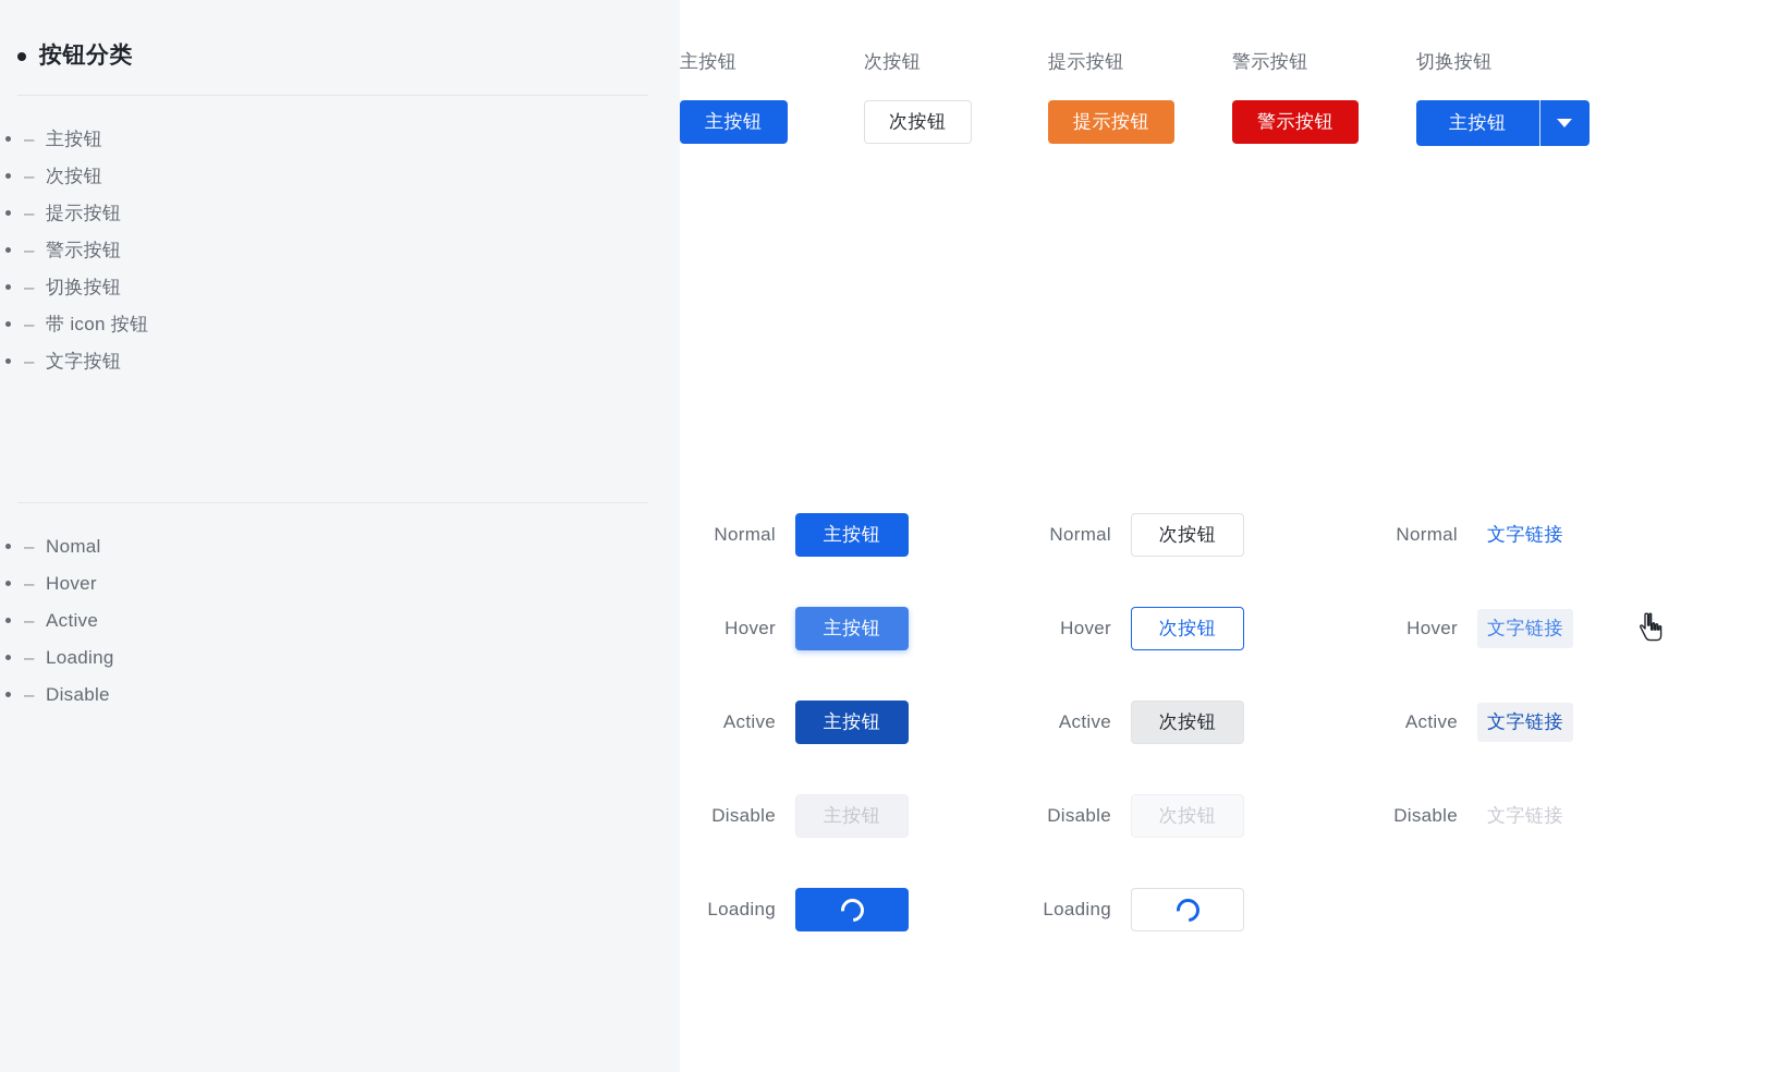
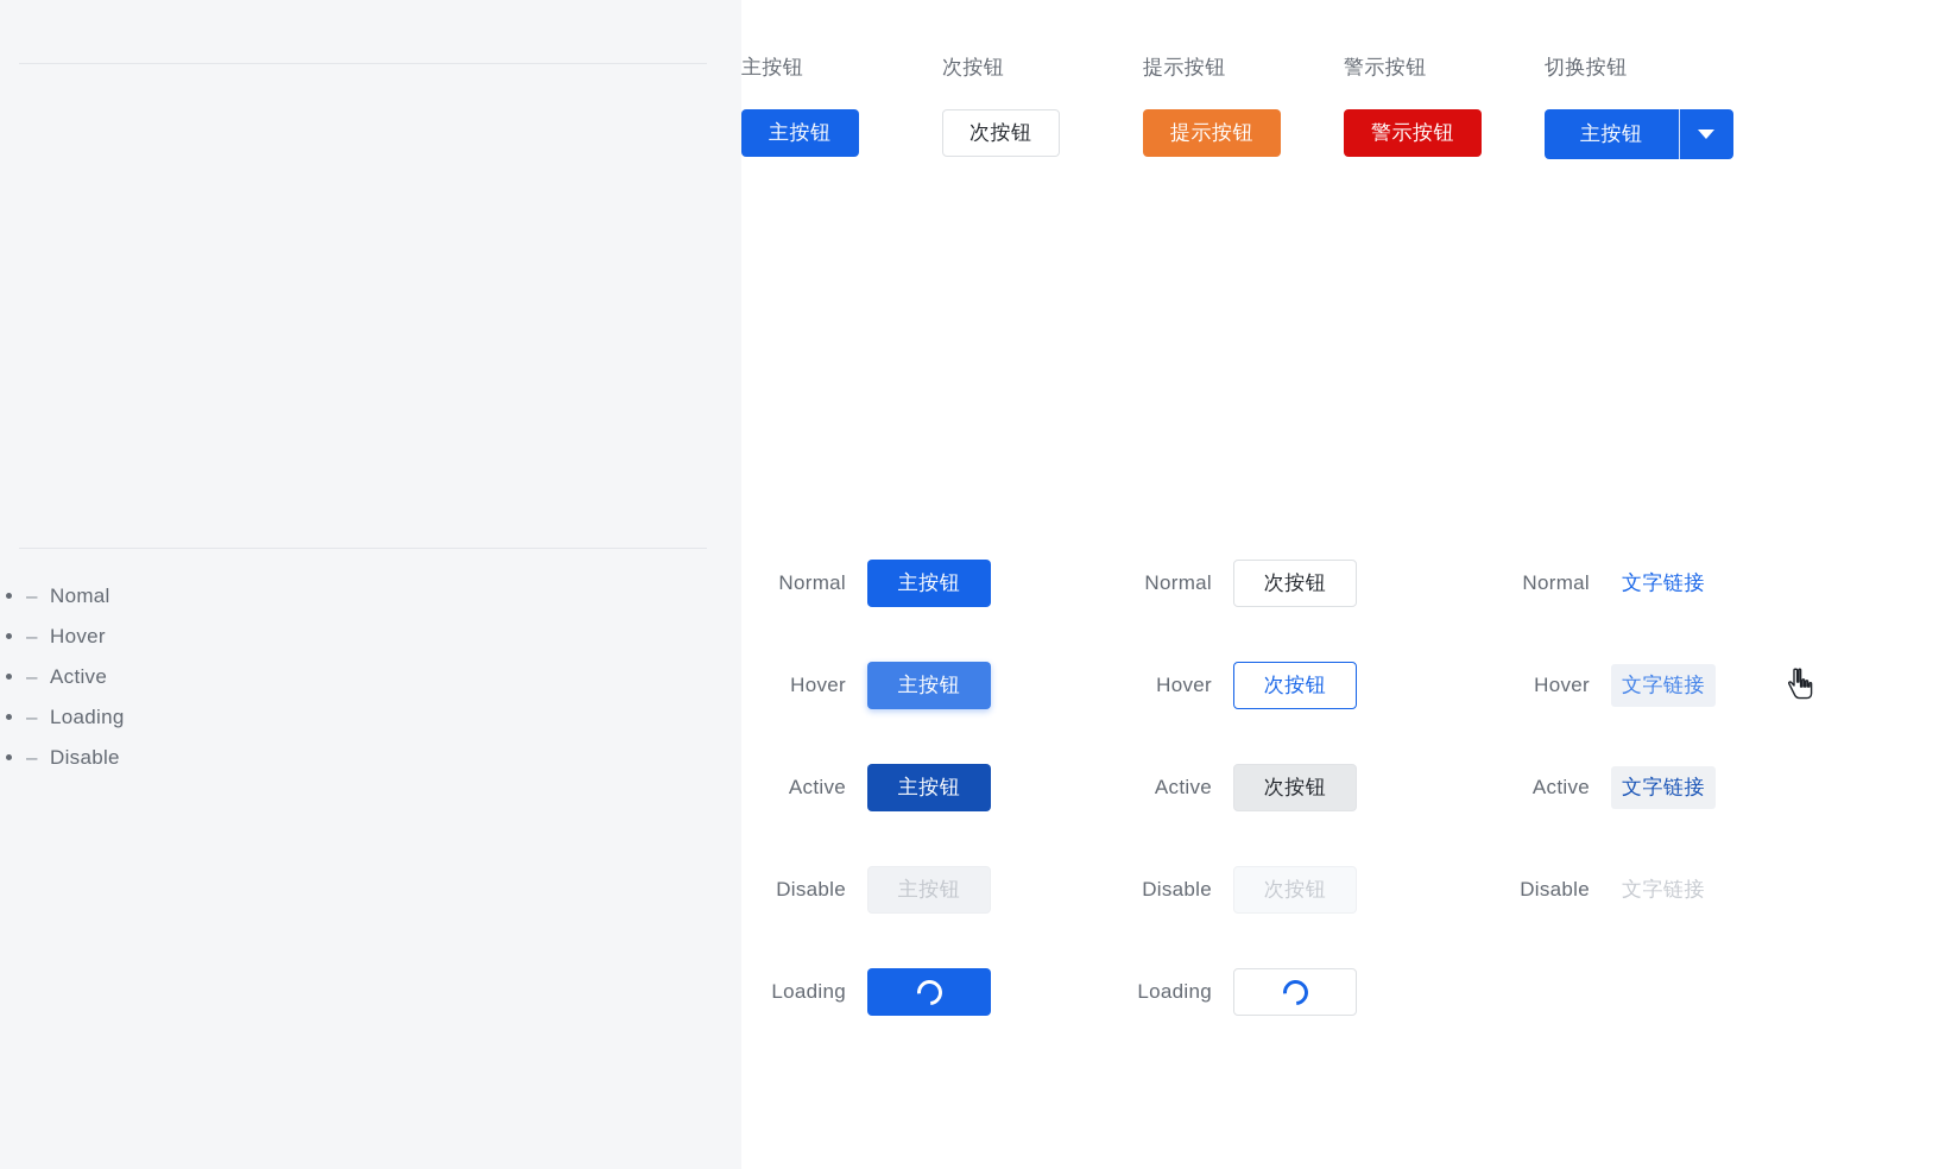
- 按钮分类
- – 主按钮
- – 次按钮
- – 提示按钮
- – 警示按钮
- – 切换按钮
- – 带 icon 按钮
- – 文字按钮
  – Nomal
  – Hover
  – Active
  – Loading
  – Disable
  主按钮
  主按钮
  次按钮
  次按钮
  提示按钮
  提示按钮
  警示按钮
  警示按钮
  切换按钮
  主按钮
  Normal
  主按钮
  Normal
  次按钮
  Normal
  文字链接
  Hover
  主按钮
  Hover
  次按钮
  Hover
  文字链接
  Active
  主按钮
  Active
  次按钮
  Active
  文字链接
  Disable
  主按钮
  Disable
  次按钮
  Disable
  文字链接
  Loading
  Loading
